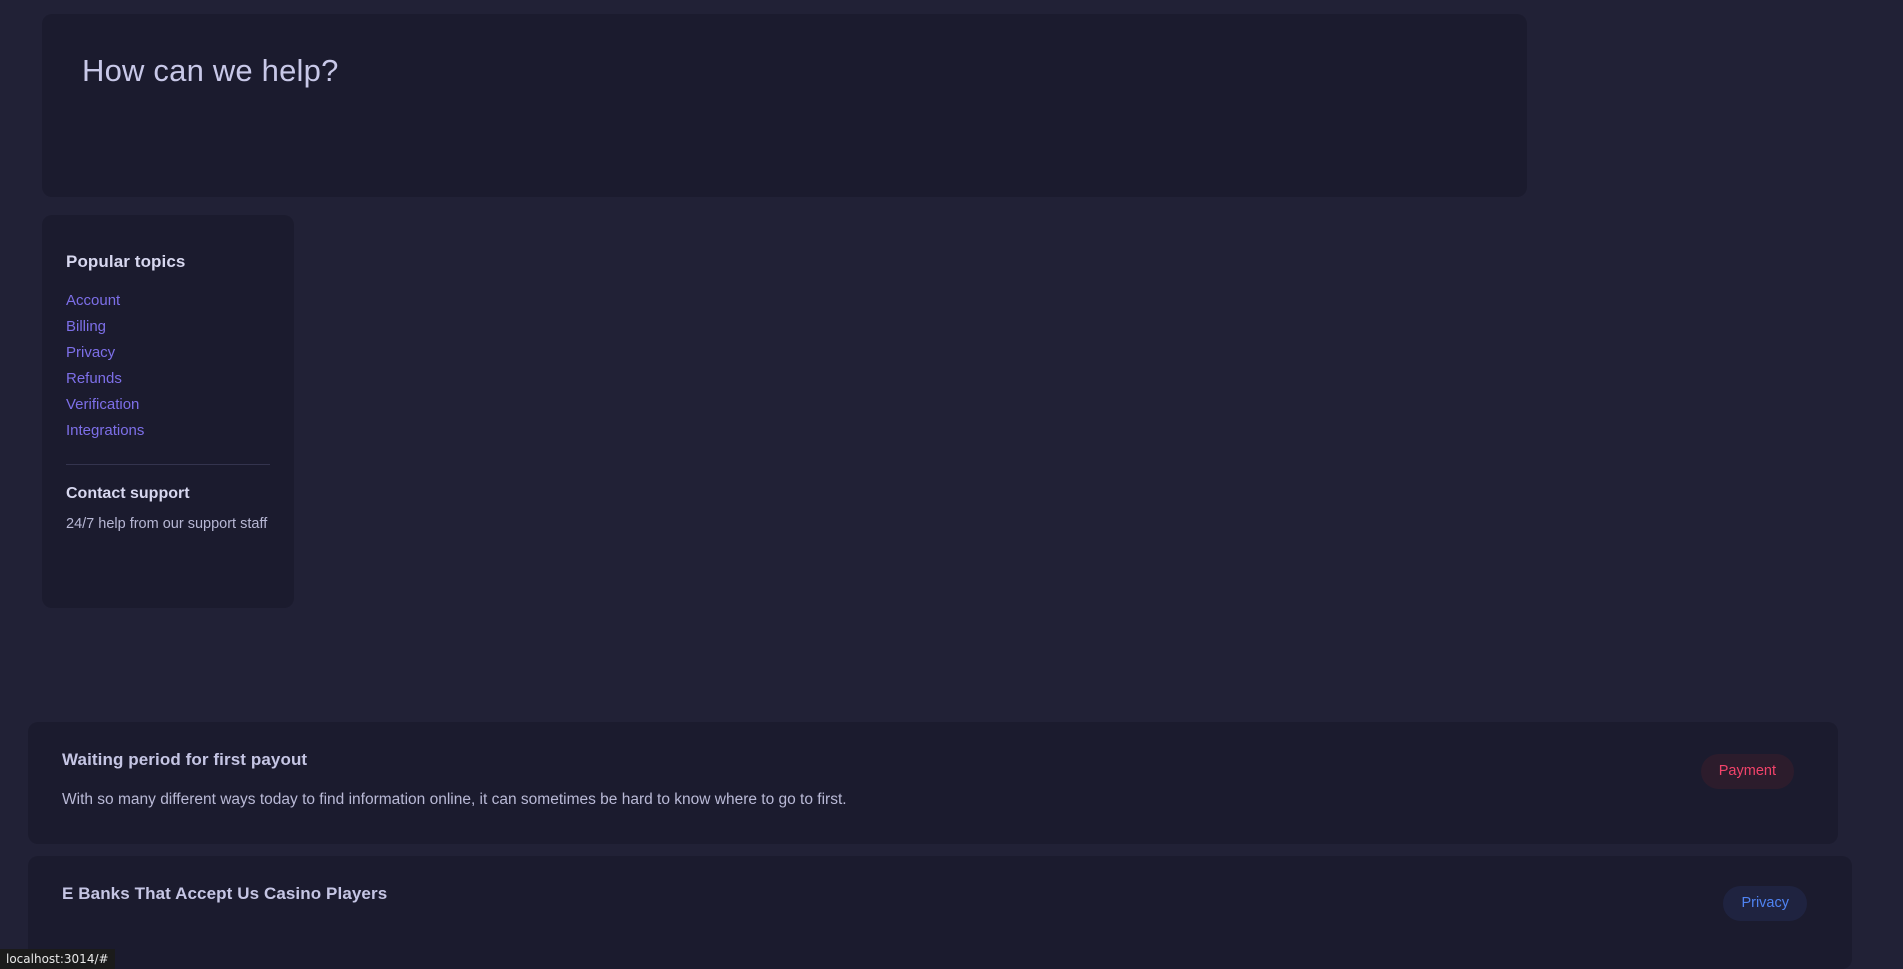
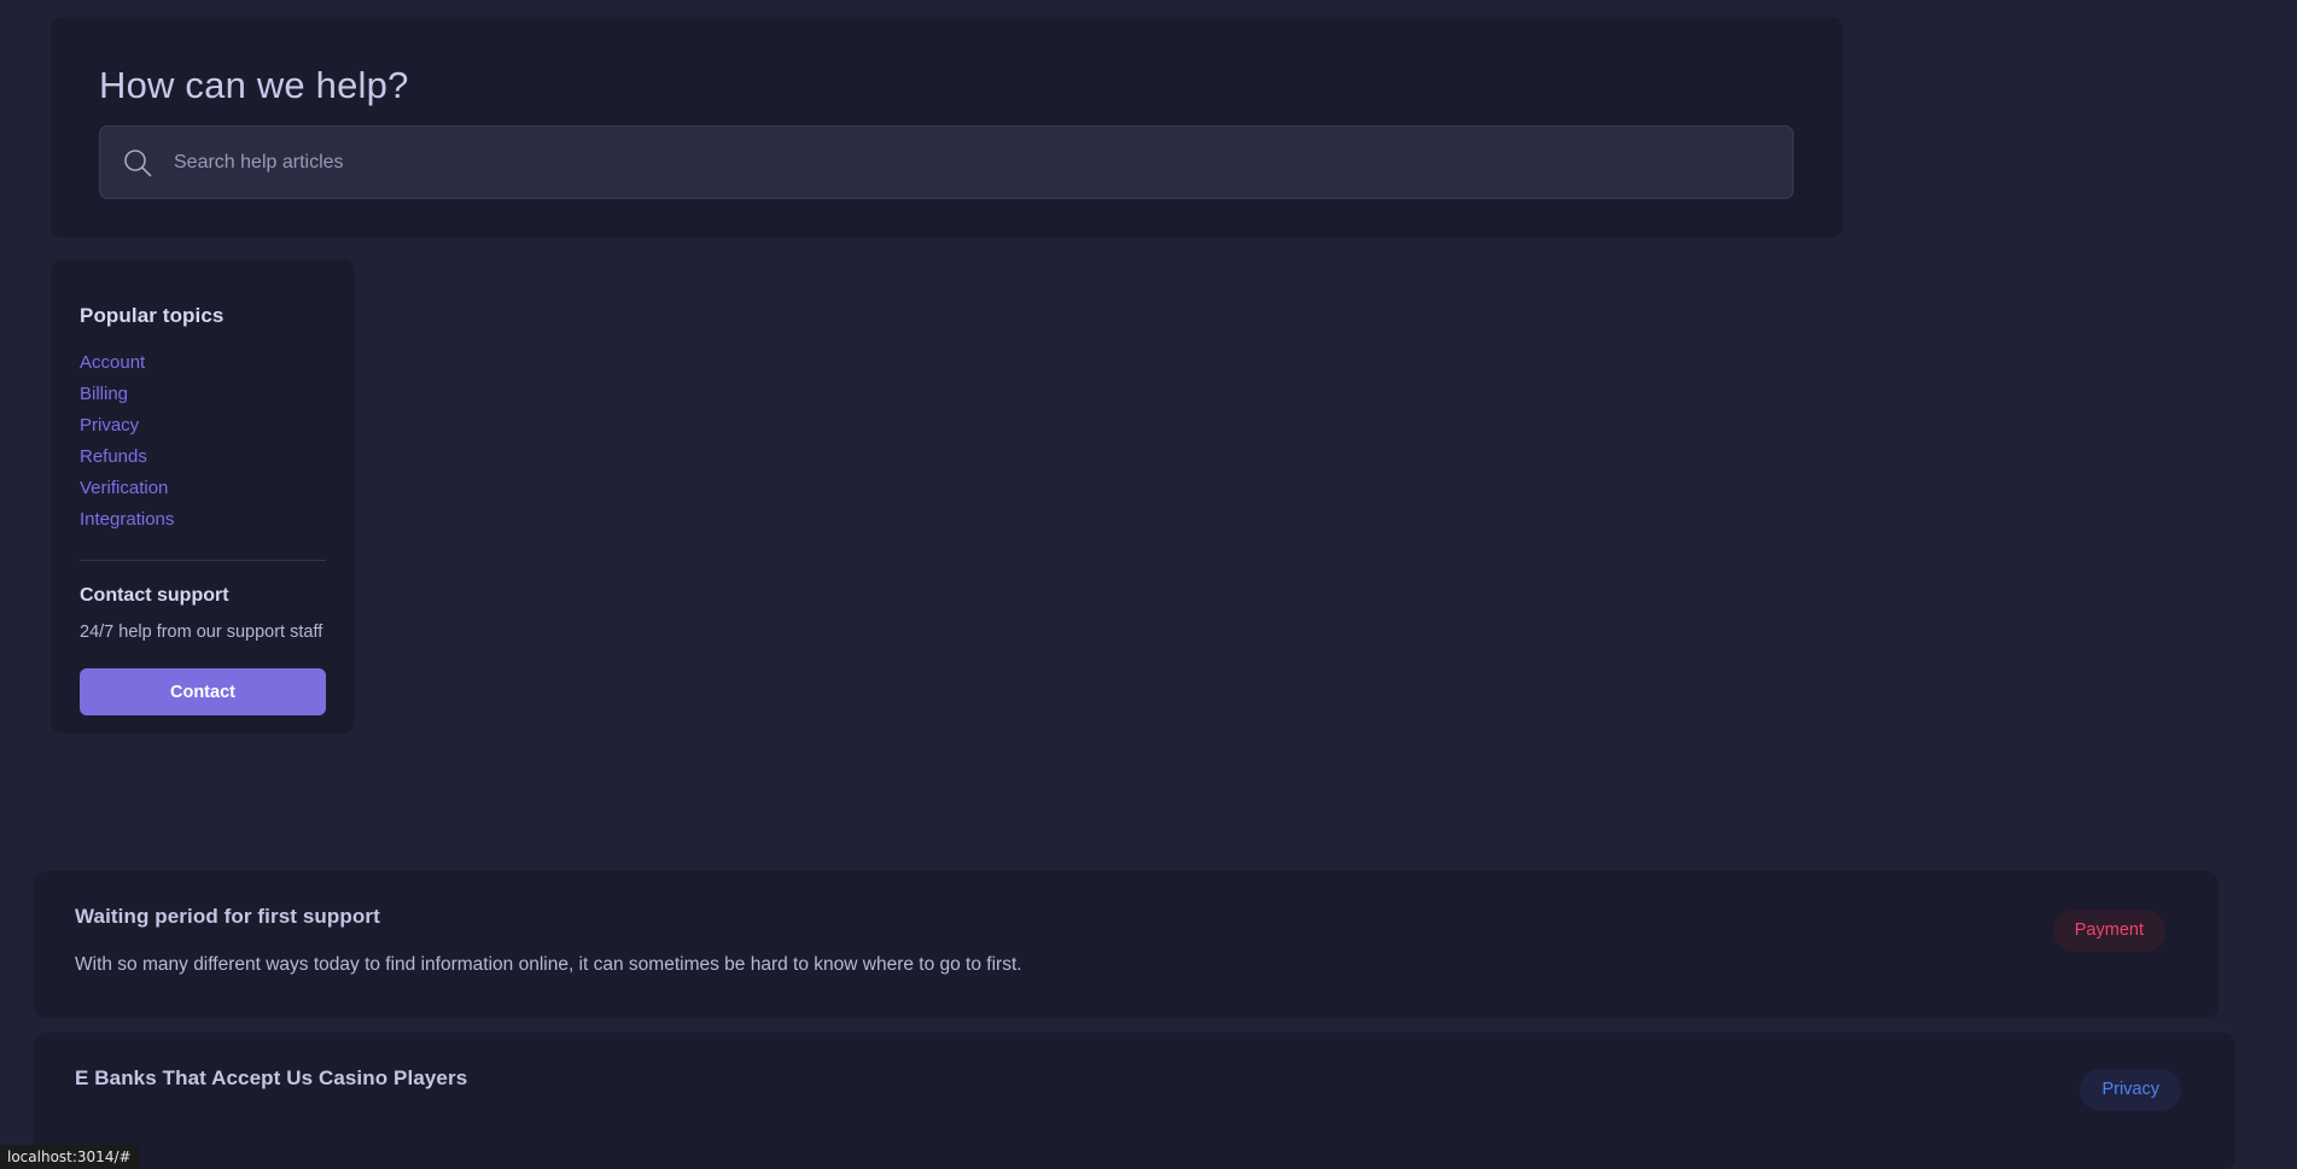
  How can we help?
+ Search help articles
  Popular topics
  Account
  Billing
  Privacy
  Refunds
  Verification
  Integrations
  Contact support
  24/7 help from our support staff
+ Contact
- Waiting period for first payout
+ Waiting period for first support
  With so many different ways today to find information online, it can sometimes be hard to know where to go to first.
  Payment
  E Banks That Accept Us Casino Players
  Privacy
  localhost:3014/#
